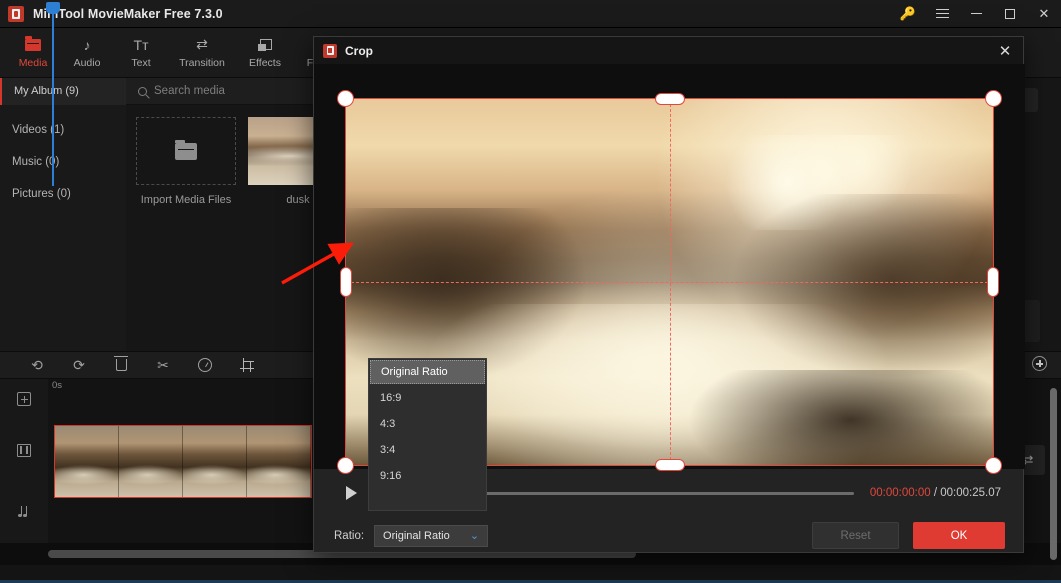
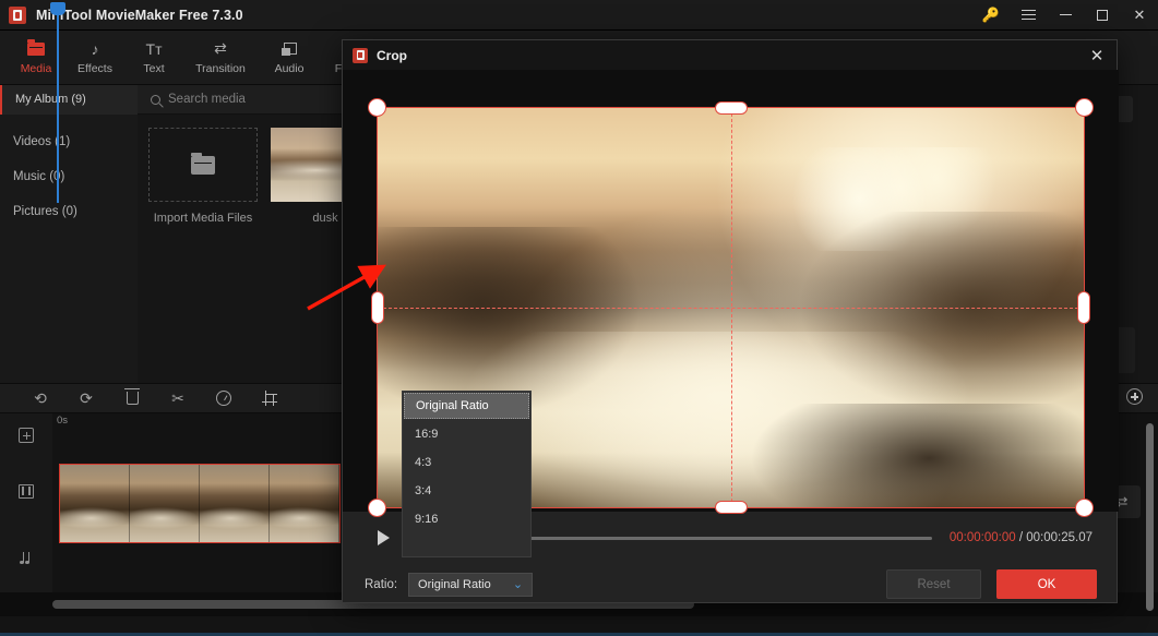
  MiTool MovieMaker Free 7.3.0
  🔑
  ✕
  Media
  ♪
- Audio
+ Effects
  Tᴛ
  Text
  ⇄
  Transition
- Effects
+ Audio
  My Album (9)
  Search media
  Videos1)
  Music ()
  Pictures (0)
  Import Media Files
  dusk
  ⟲
  ⟳
  ✂
  0s
  ⇄
  Crop
  ✕
  00:00:00:00 / 00:00:25.07
  Ratio:
  Original Ratio
  ⌄
  Reset
  OK
  Original Ratio
  16:9
  4:3
  3:4
  9:16
